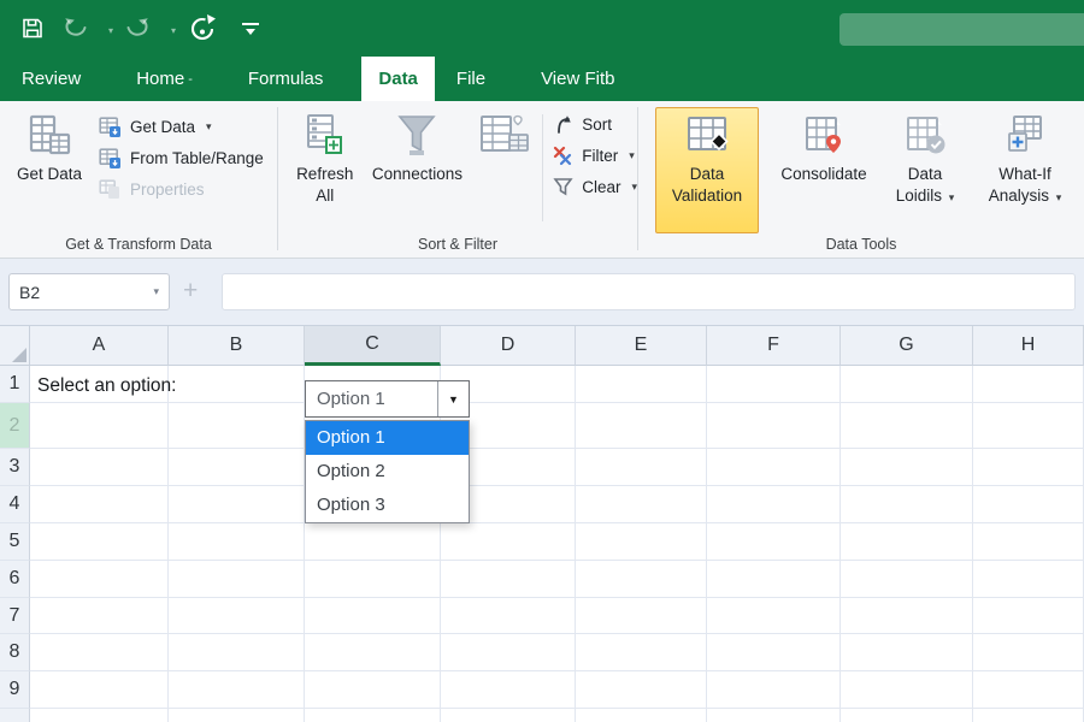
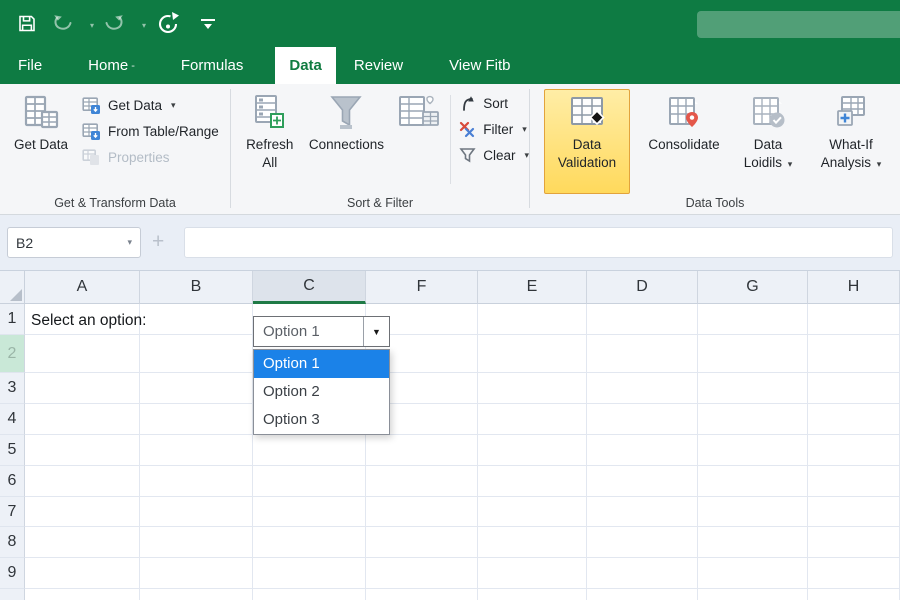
  ▾
  ▾
- Review
+ File
  Home
  -
  Formulas
  Data
- File
+ Review
  View Fitb
  Get Data
  Get Data
  ▾
  From Table/Range
  Properties
  Get & Transform Data
  Refresh All
  Connections
  Sort
  Filter
  ▾
  Clear
  ▾
  Sort & Filter
  Data Validation
  Consolidate
  Data Loidils ▾
  What-If Analysis ▾
  Data Tools
  B2
  ▾
  +
  A
  B
  C
- D
+ F
  E
- F
+ D
  G
  H
  1
  2
  3
  4
  5
  6
  7
  8
  9
  Select an option:
  Option 1
  ▼
  Option 1
  Option 2
  Option 3
